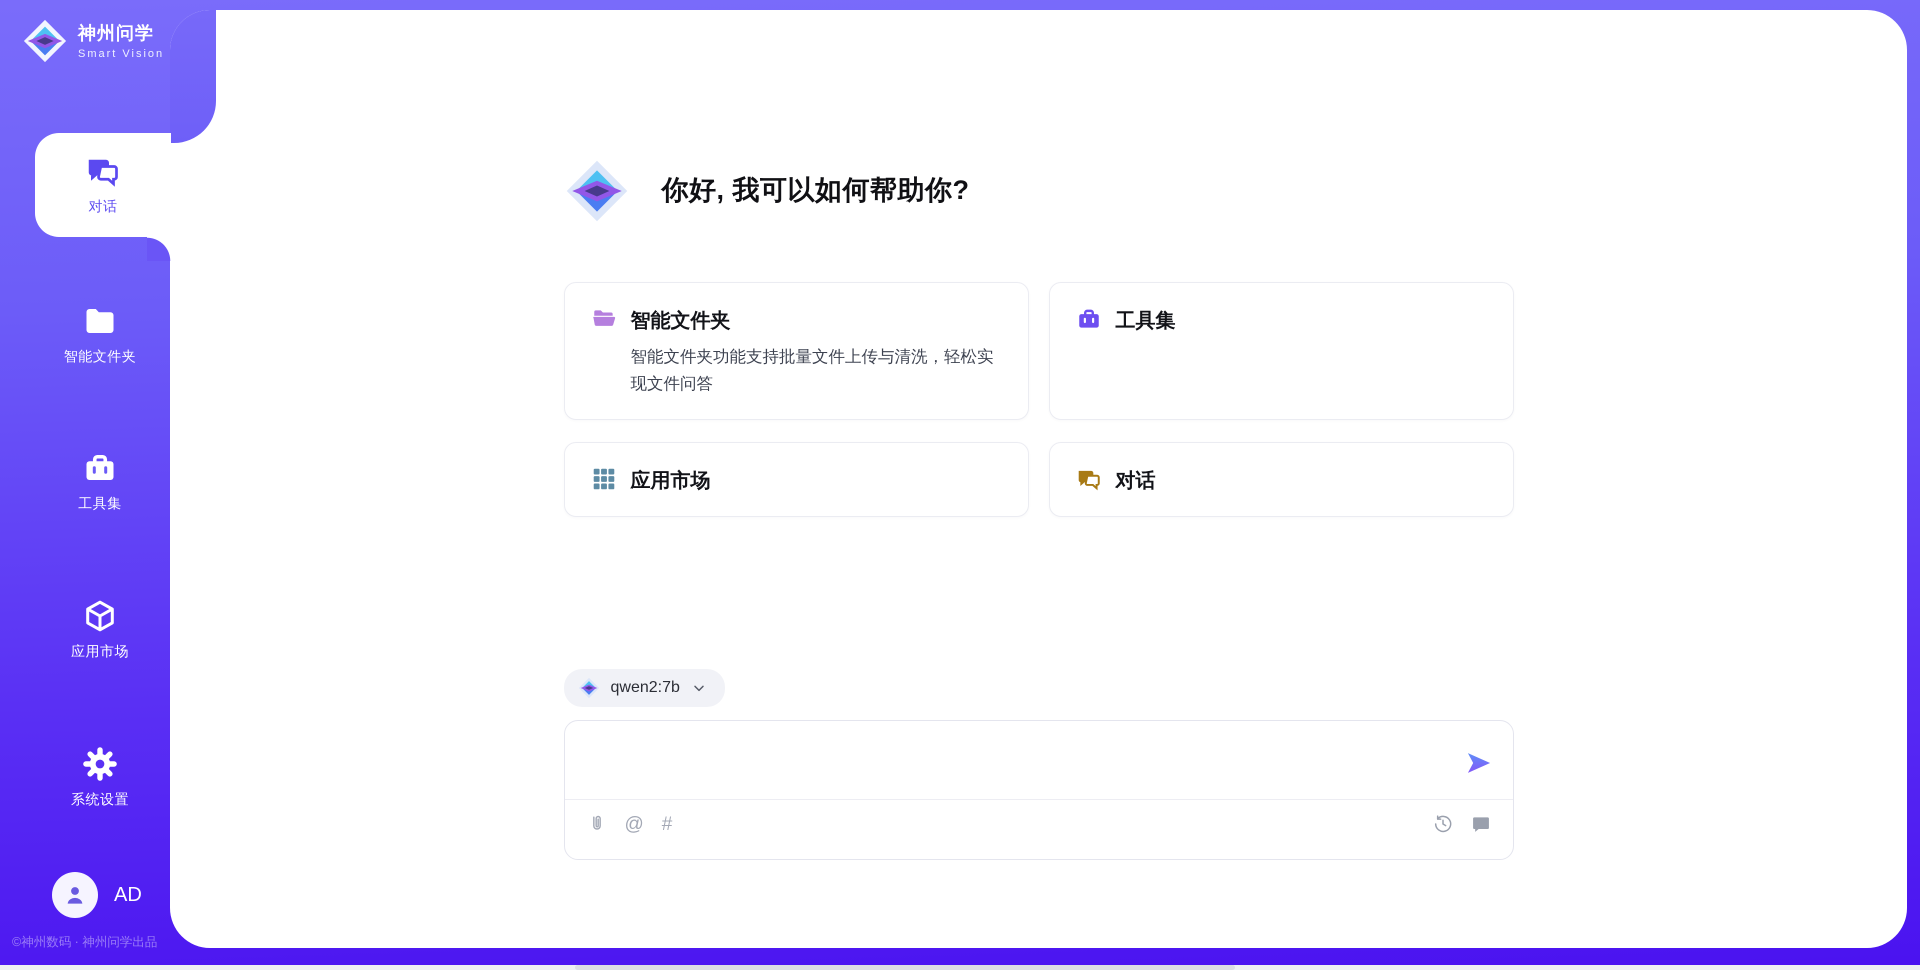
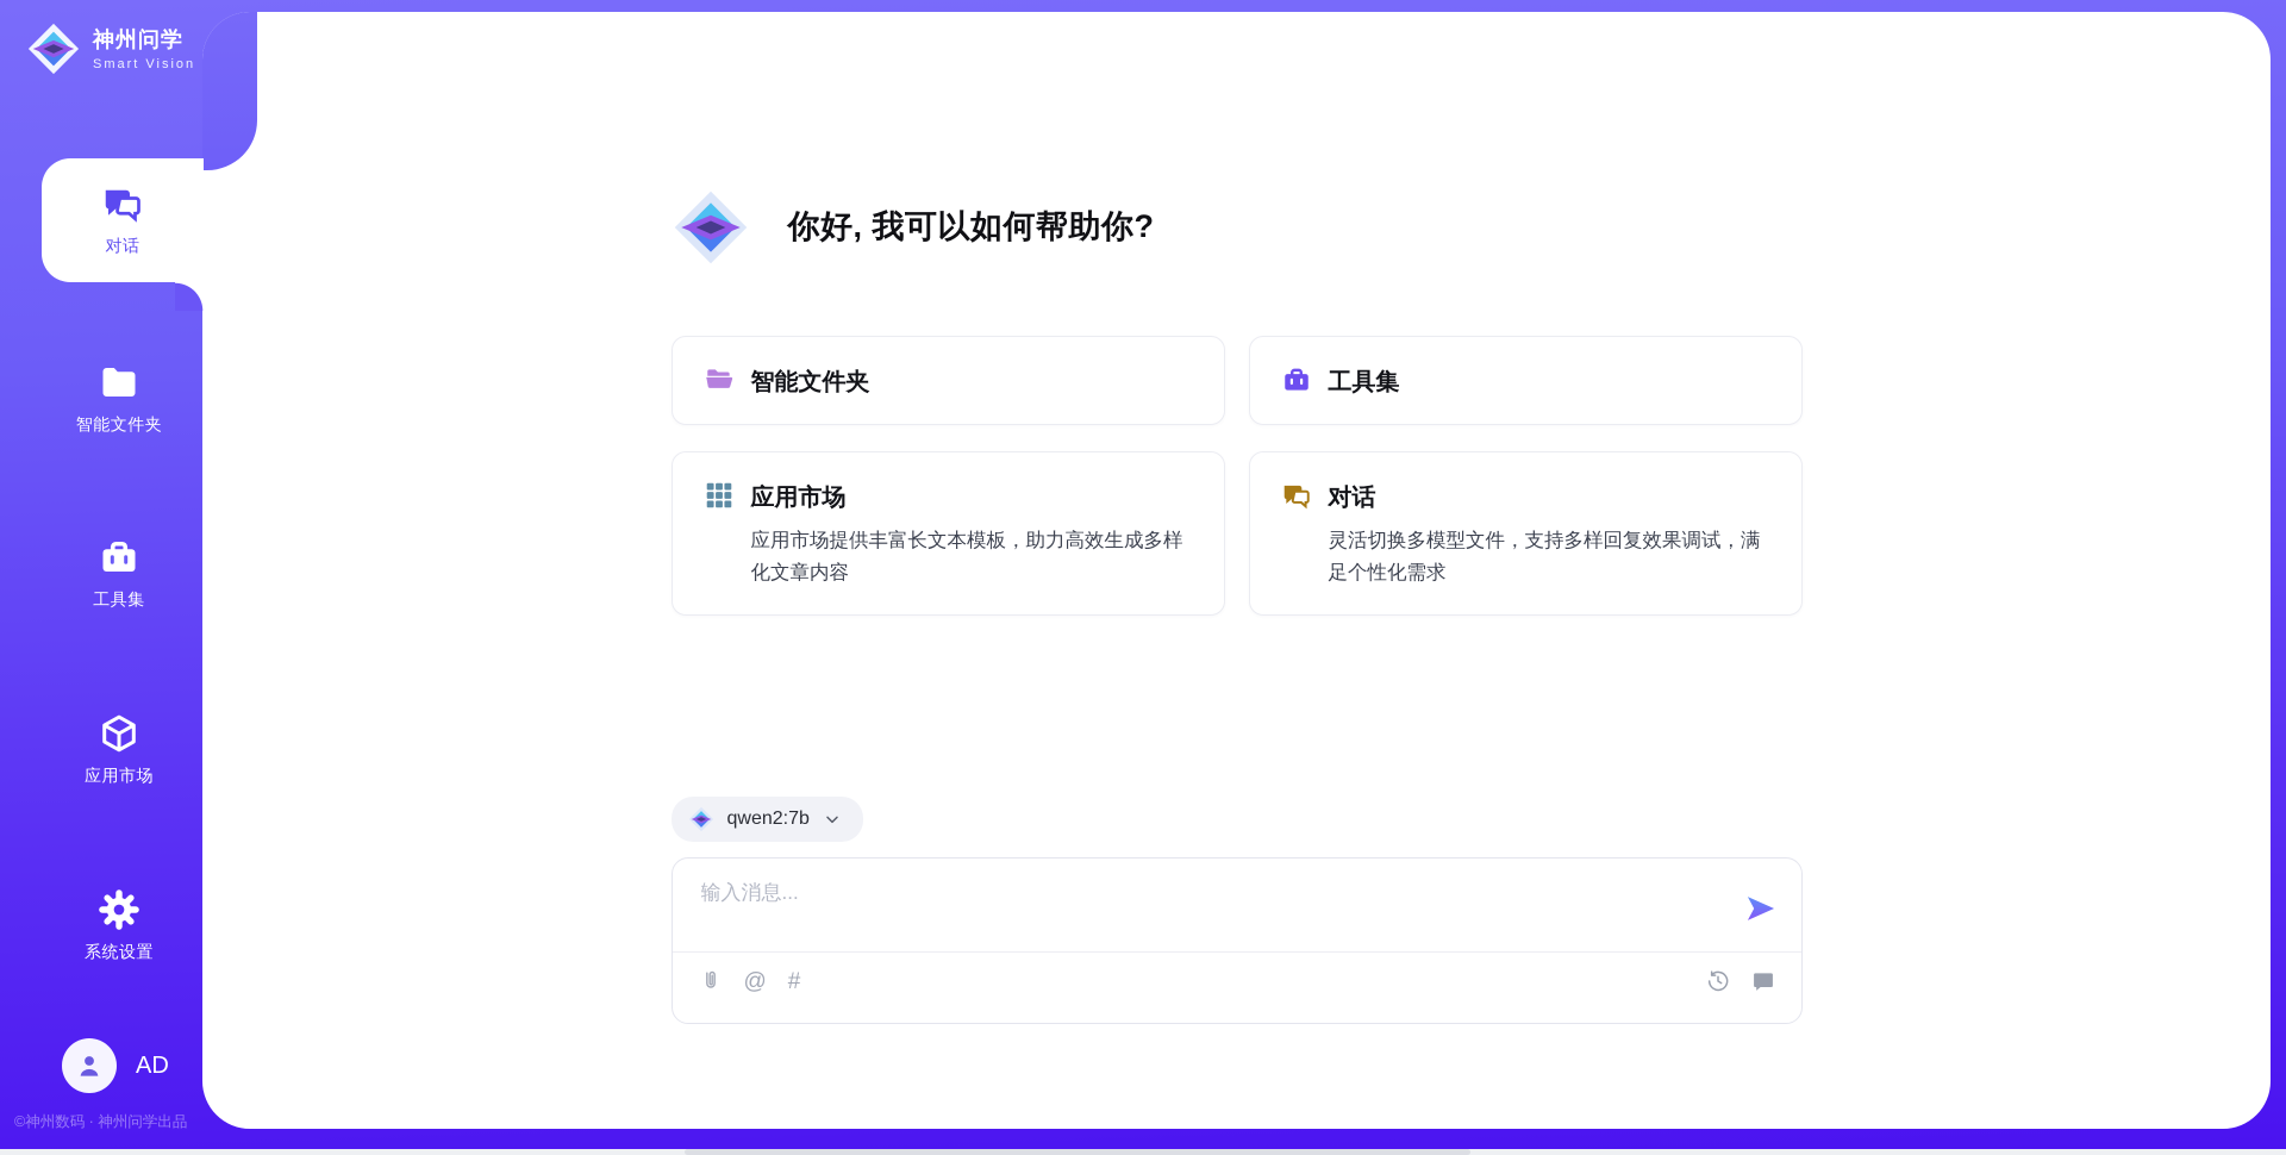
  神州问学
  Smart Vision
  对话
  智能文件夹
  工具集
  应用市场
  系统设置
  AD
  ©神州数码 · 神州问学出品
  你好, 我可以如何帮助你?
  智能文件夹
- 智能文件夹功能支持批量文件上传与清洗，轻松实现文件问答
  工具集
  应用市场
+ 应用市场提供丰富长文本模板，助力高效生成多样化文章内容
  对话
+ 灵活切换多模型文件，支持多样回复效果调试，满足个性化需求
  qwen2:7b
+ 输入消息...
  @
  #
